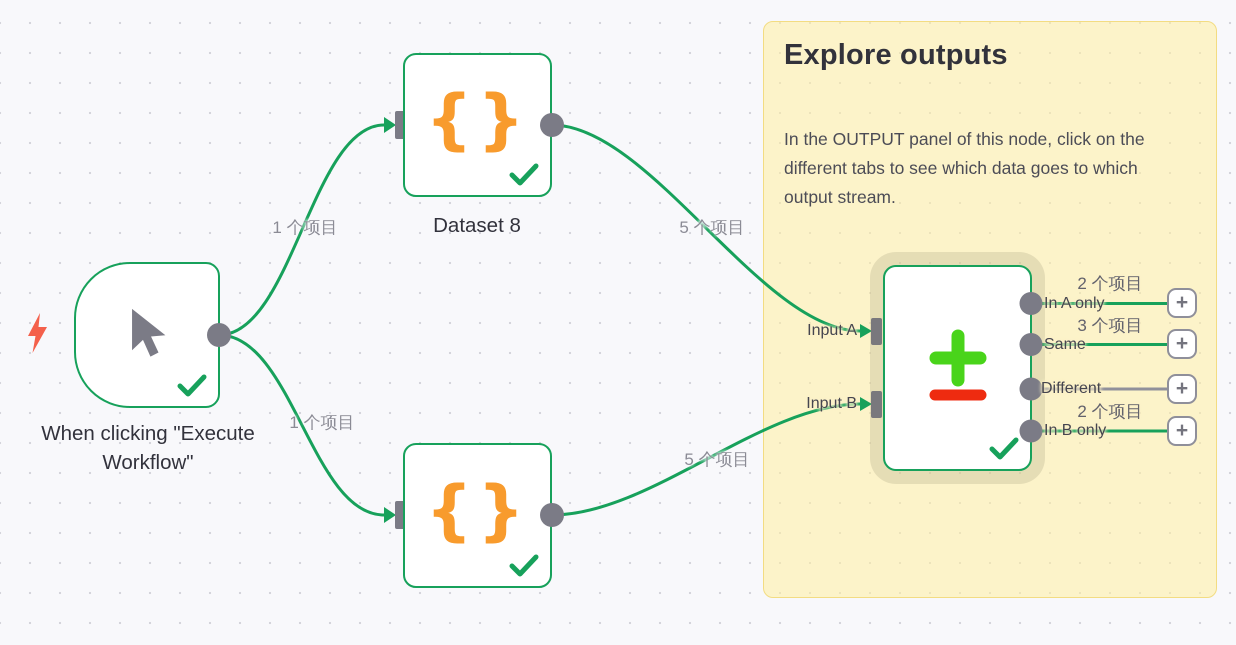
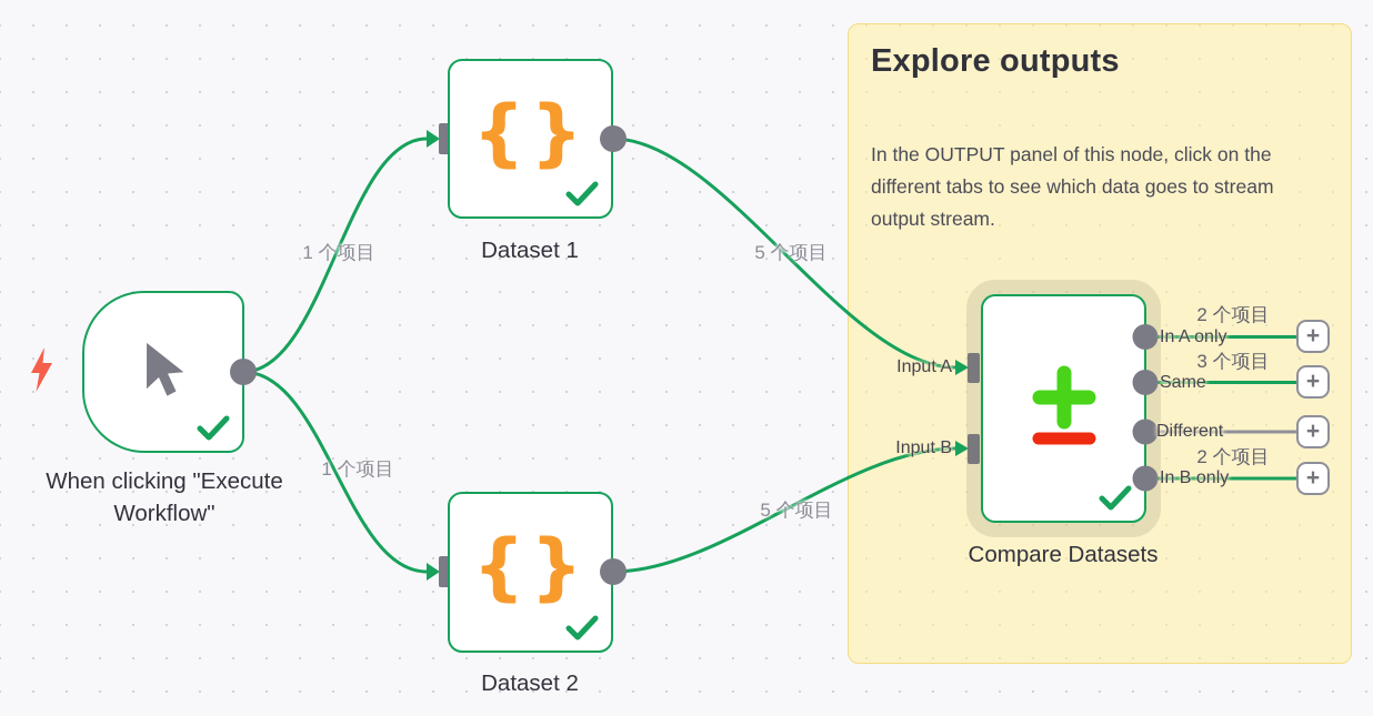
  Explore outputs
- In the OUTPUT panel of this node, click on the different tabs to see which data goes to which output stream.
+ In the OUTPUT panel of this node, click on the different tabs to see which data goes to stream output stream.
  {}
  {}
  When clicking "Execute Workflow"
- Dataset 8
+ Dataset 1
+ Dataset 2
+ Compare Datasets
  1 个项目
  1 个项目
  5 个项目
  5 个项目
  Input A
  Input B
  2 个项目
  In A only
  3 个项目
  Same
  Different
  2 个项目
  In B only
  +
  +
  +
  +
